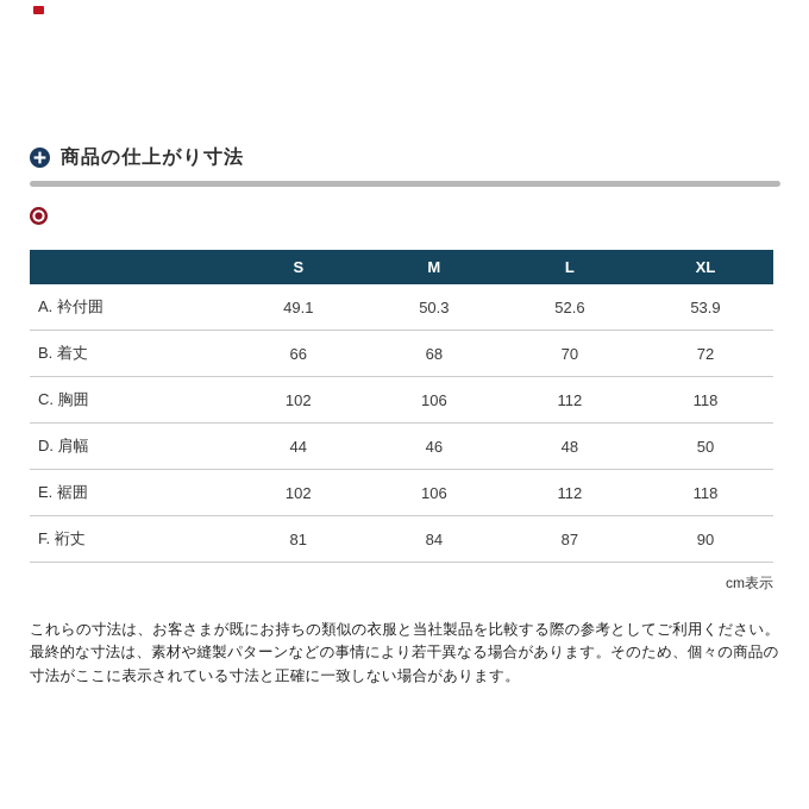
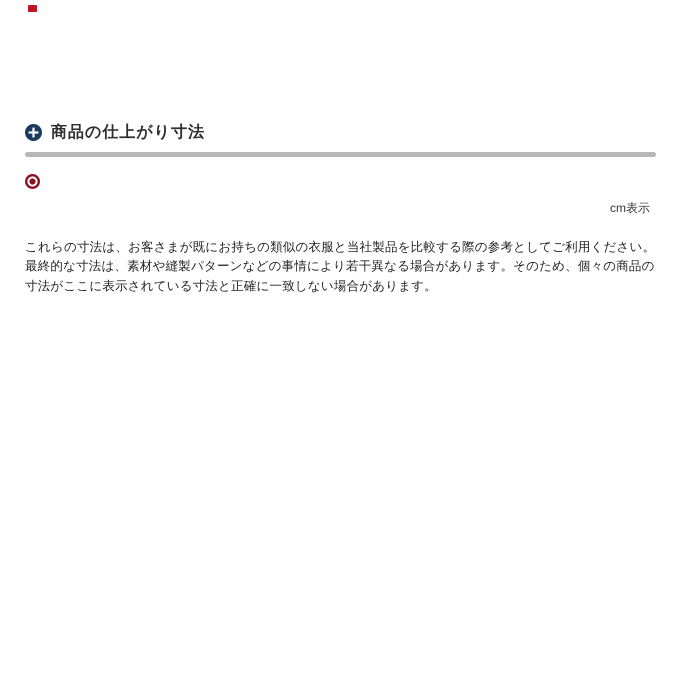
  商品の仕上がり寸法
- 	S	M	L	XL
- A. 衿付囲	49.1	50.3	52.6	53.9
- B. 着丈	66	68	70	72
- C. 胸囲	102	106	112	118
- D. 肩幅	44	46	48	50
- E. 裾囲	102	106	112	118
- F. 裄丈	81	84	87	90
  cm表示
  これらの寸法は、お客さまが既にお持ちの類似の衣服と当社製品を比較する際の参考としてご利用ください。
  最終的な寸法は、素材や縫製パターンなどの事情により若干異なる場合があります。そのため、個々の商品の寸法がここに表示されている寸法と正確に一致しない場合があります。
